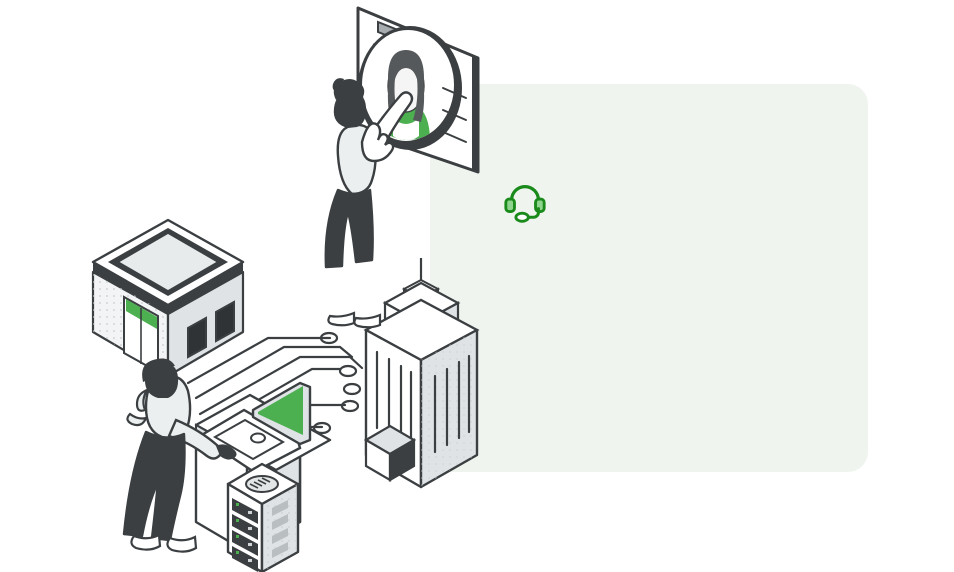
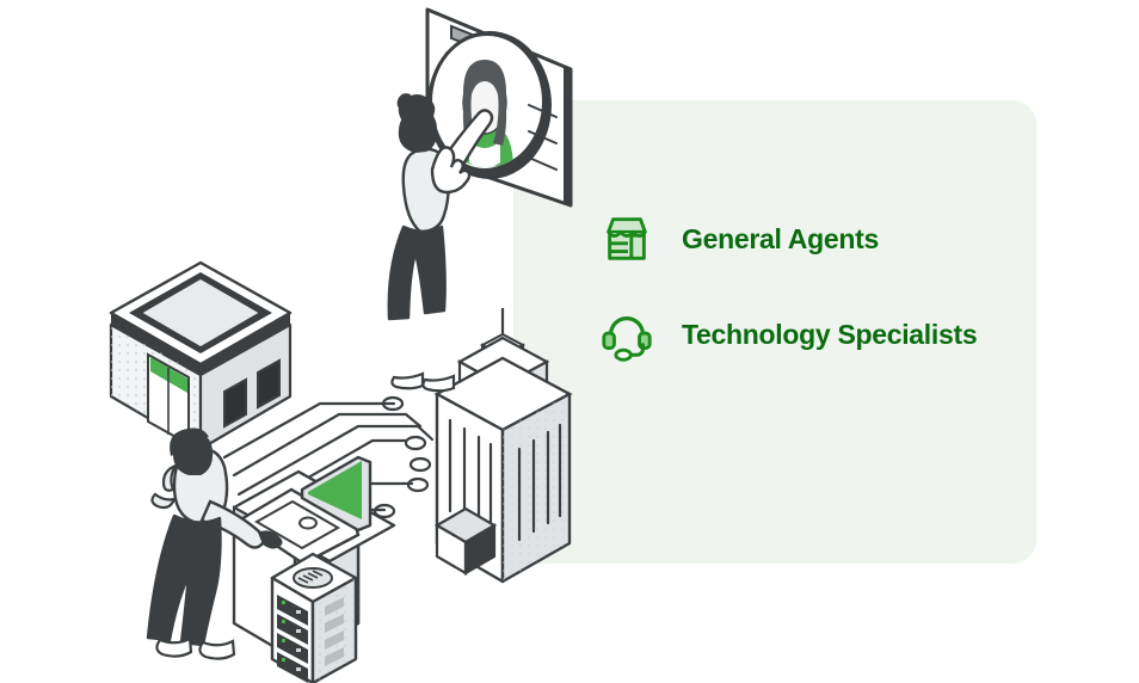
+ General Agents
+ Technology Specialists
